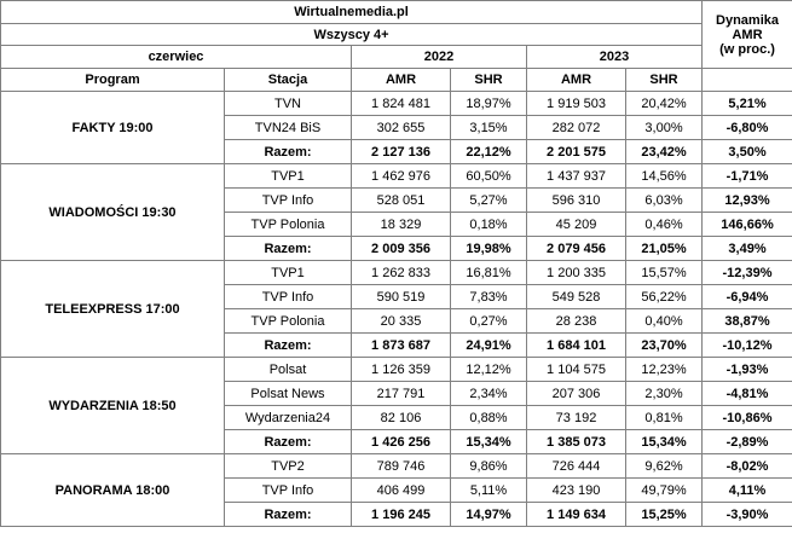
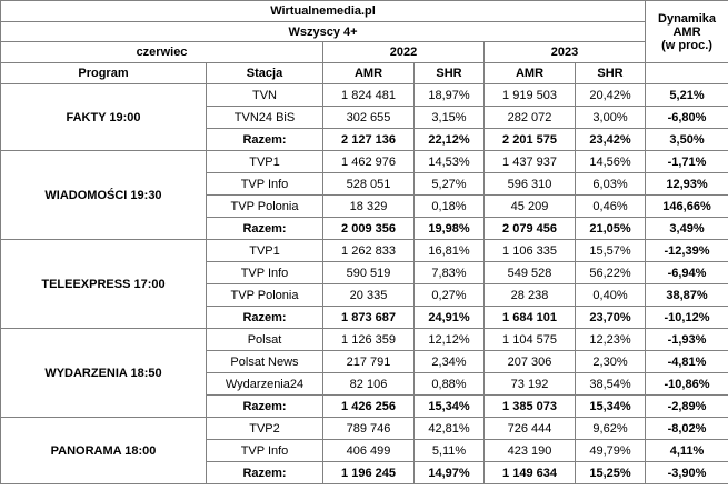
  Wirtualnemedia.pl	Dynamika AMR (w proc.)
  Wszyscy 4+
  czerwiec	2022	2023
  Program	Stacja	AMR	SHR	AMR	SHR
  FAKTY 19:00	TVN	1 824 481	18,97%	1 919 503	20,42%	5,21%
  TVN24 BiS	302 655	3,15%	282 072	3,00%	-6,80%
  Razem:	2 127 136	22,12%	2 201 575	23,42%	3,50%
- WIADOMOŚCI 19:30	TVP1	1 462 976	60,50%	1 437 937	14,56%	-1,71%
+ WIADOMOŚCI 19:30	TVP1	1 462 976	14,53%	1 437 937	14,56%	-1,71%
  TVP Info	528 051	5,27%	596 310	6,03%	12,93%
  TVP Polonia	18 329	0,18%	45 209	0,46%	146,66%
  Razem:	2 009 356	19,98%	2 079 456	21,05%	3,49%
- TELEEXPRESS 17:00	TVP1	1 262 833	16,81%	1 200 335	15,57%	-12,39%
+ TELEEXPRESS 17:00	TVP1	1 262 833	16,81%	1 106 335	15,57%	-12,39%
  TVP Info	590 519	7,83%	549 528	56,22%	-6,94%
  TVP Polonia	20 335	0,27%	28 238	0,40%	38,87%
  Razem:	1 873 687	24,91%	1 684 101	23,70%	-10,12%
  WYDARZENIA 18:50	Polsat	1 126 359	12,12%	1 104 575	12,23%	-1,93%
  Polsat News	217 791	2,34%	207 306	2,30%	-4,81%
- Wydarzenia24	82 106	0,88%	73 192	0,81%	-10,86%
+ Wydarzenia24	82 106	0,88%	73 192	38,54%	-10,86%
  Razem:	1 426 256	15,34%	1 385 073	15,34%	-2,89%
- PANORAMA 18:00	TVP2	789 746	9,86%	726 444	9,62%	-8,02%
+ PANORAMA 18:00	TVP2	789 746	42,81%	726 444	9,62%	-8,02%
  TVP Info	406 499	5,11%	423 190	49,79%	4,11%
  Razem:	1 196 245	14,97%	1 149 634	15,25%	-3,90%
